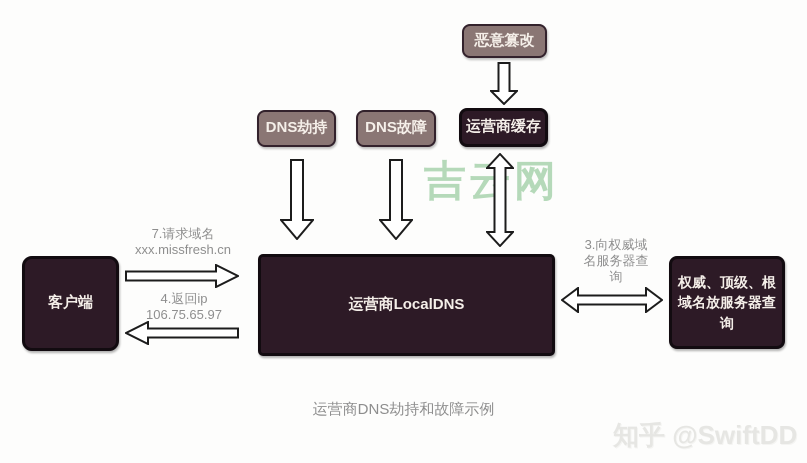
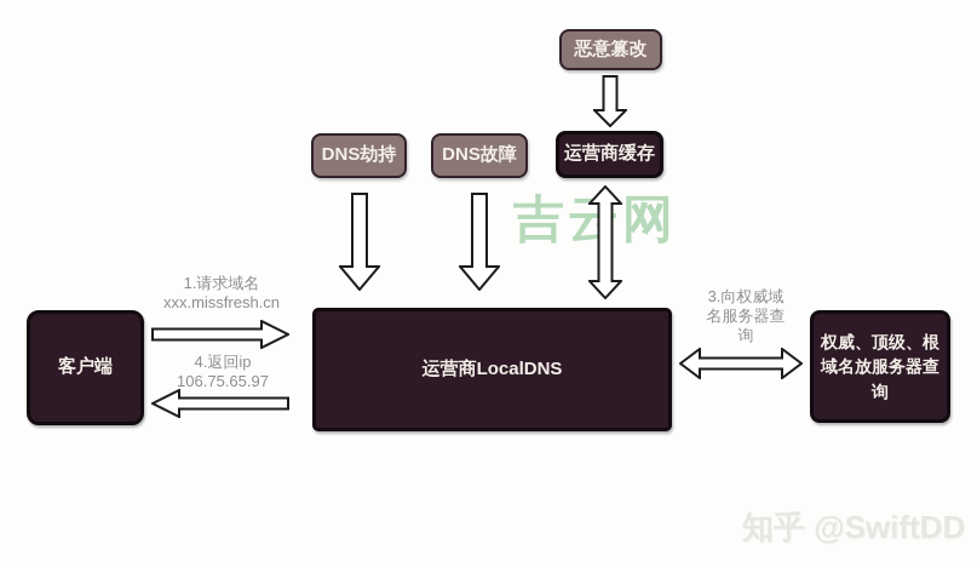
  吉云网
  知乎 @SwiftDD
  恶意篡改
  DNS劫持
  DNS故障
  运营商缓存
  客户端
  运营商LocalDNS
  权威、顶级、根
  域名放服务器查
  询
- 7.请求域名
+ 1.请求域名
  xxx.missfresh.cn
  4.返回ip
  106.75.65.97
  3.向权威域
  名服务器查
  询
- 运营商DNS劫持和故障示例
